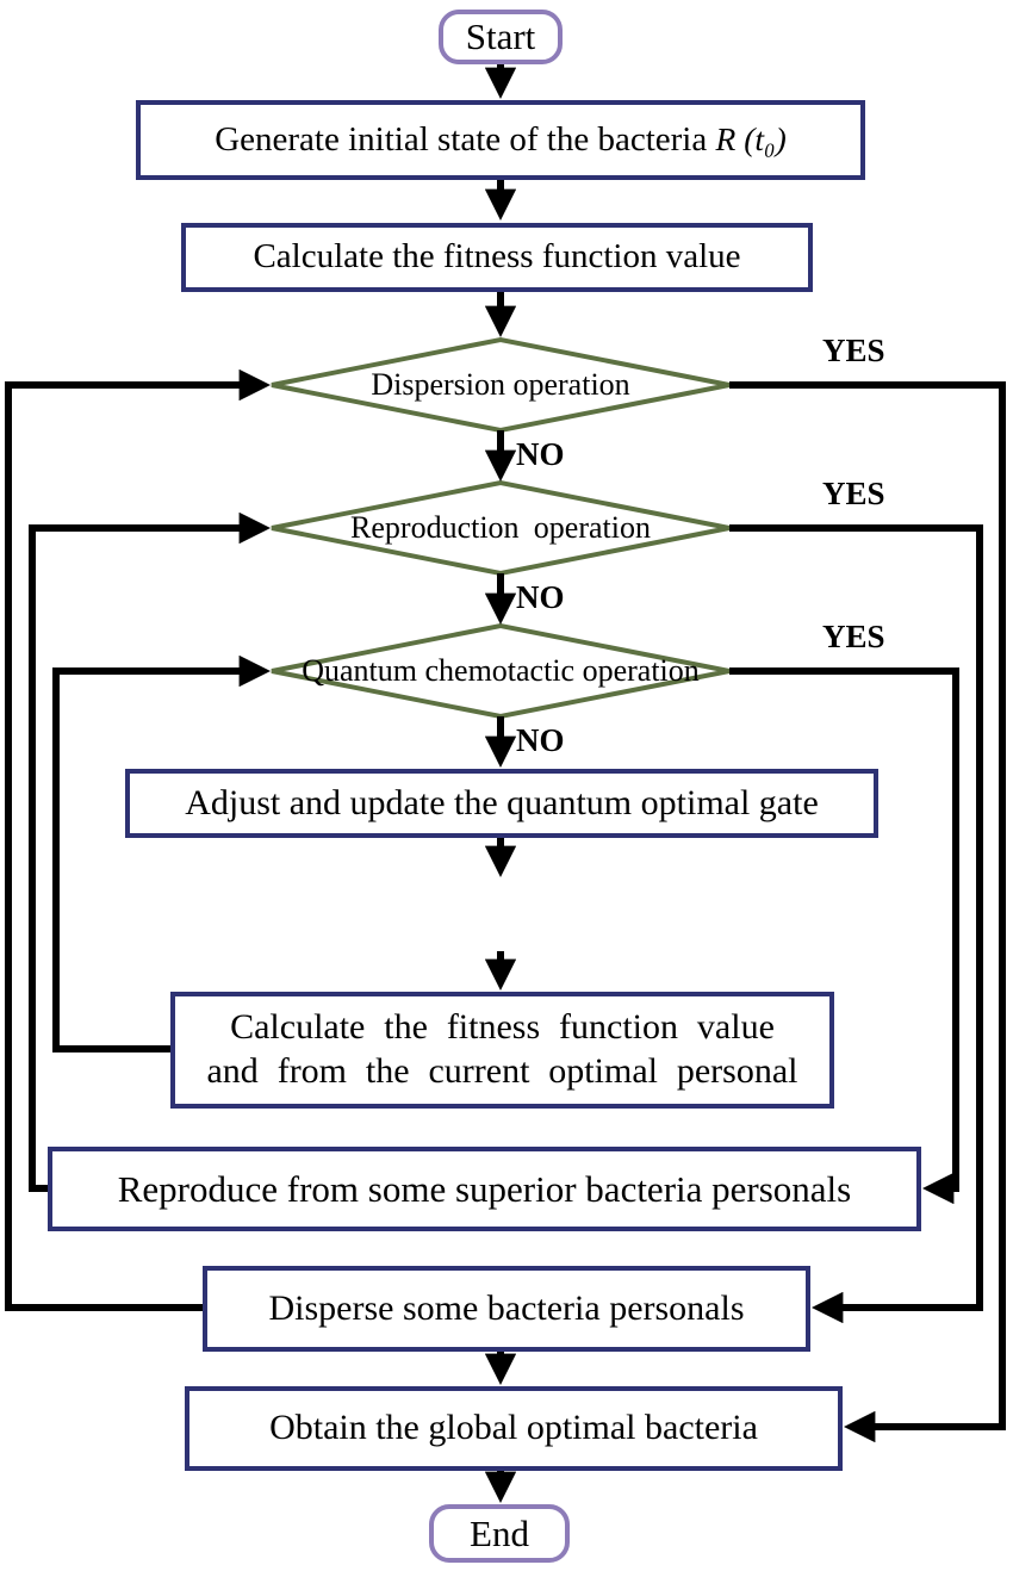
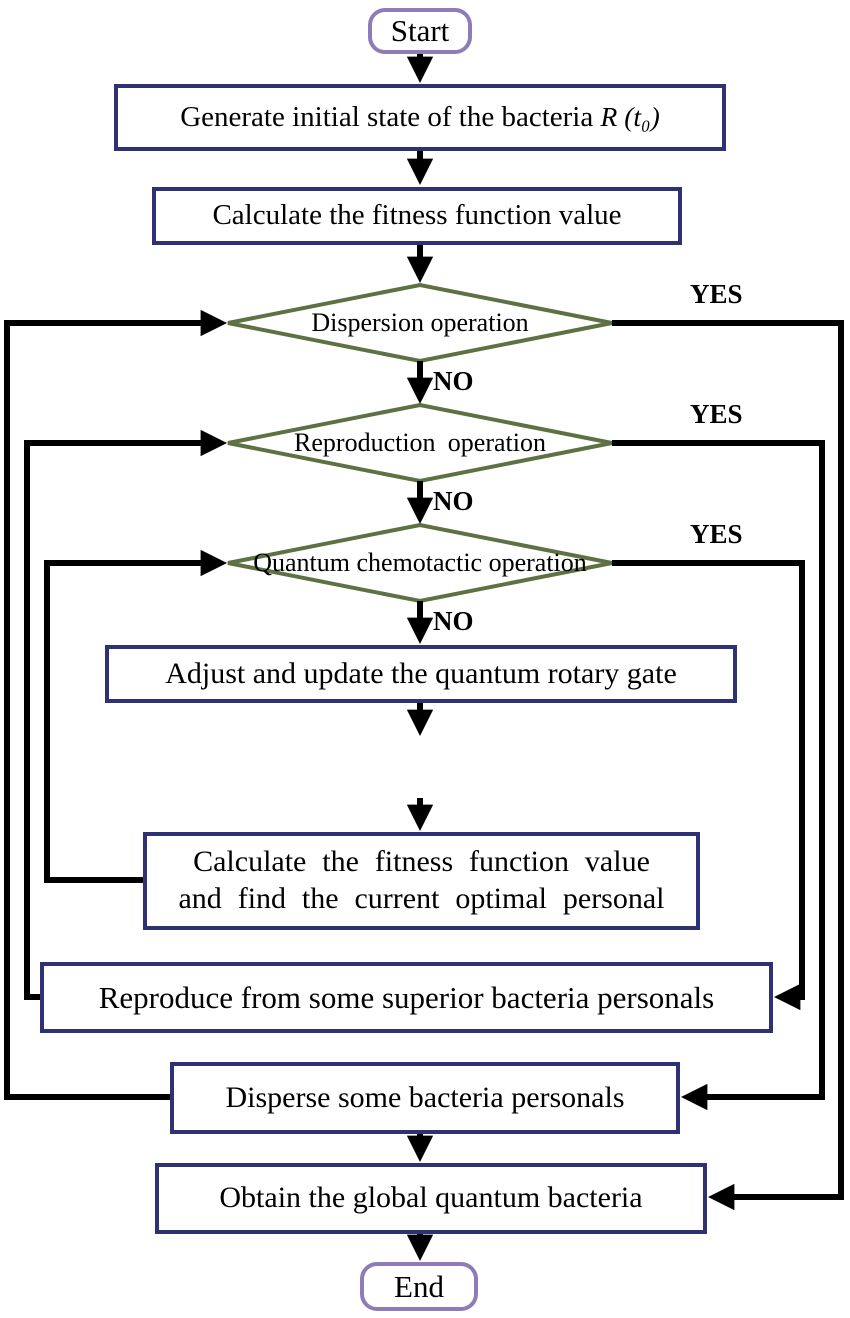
  Start
  End
  Generate initial state of the bacteria R (t₀)
  Calculate the fitness function value
- Adjust and update the quantum optimal gate
+ Adjust and update the quantum rotary gate
  Calculate the fitness function value
- and from the current optimal personal
+ and find the current optimal personal
  Reproduce from some superior bacteria personals
  Disperse some bacteria personals
- Obtain the global optimal bacteria
+ Obtain the global quantum bacteria
  Dispersion operation
  Reproduction operation
  Quantum chemotactic operation
  YES
  YES
  YES
  NO
  NO
  NO
